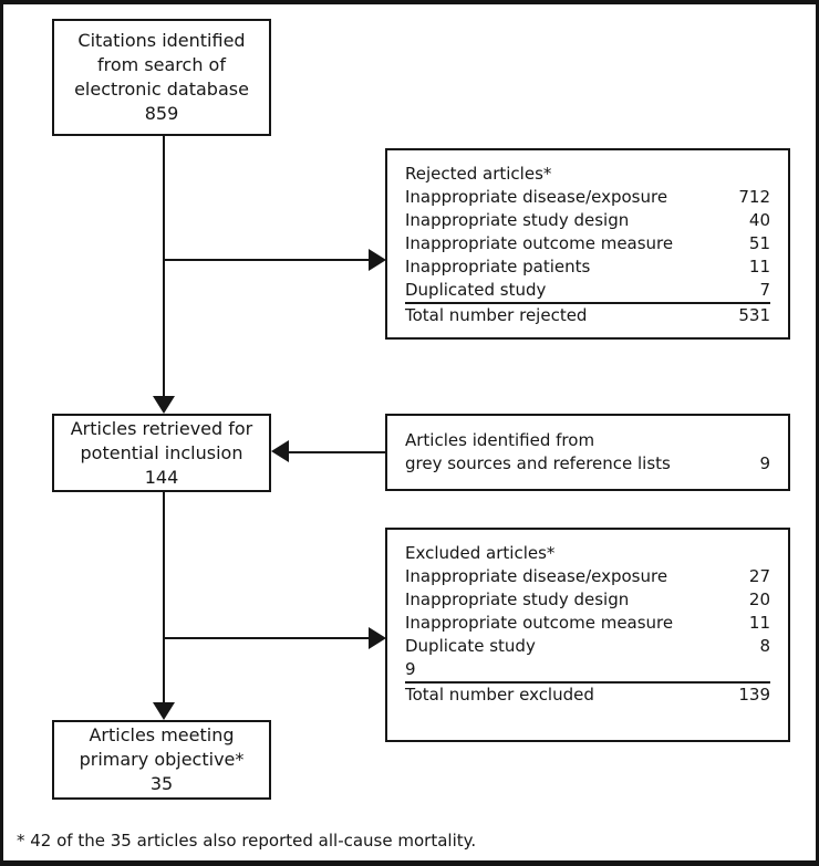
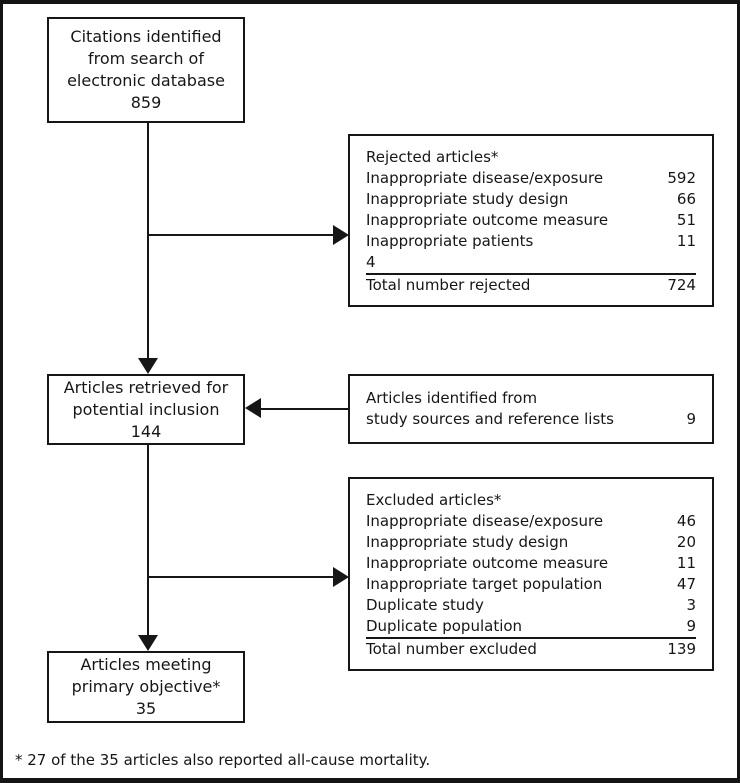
  Citations identified
  from search of
  electronic database
  859
  Articles retrieved for
  potential inclusion
  144
  Articles meeting
  primary objective*
  35
  Rejected articles*
  Inappropriate disease/exposure
- 712
+ 592
  Inappropriate study design
- 40
+ 66
  Inappropriate outcome measure
  51
  Inappropriate patients
  11
- Duplicated study
- 7
+ 4
  Total number rejected
- 531
+ 724
  Articles identified from
- grey sources and reference lists
+ study sources and reference lists
  9
  Excluded articles*
  Inappropriate disease/exposure
- 27
+ 46
  Inappropriate study design
  20
  Inappropriate outcome measure
  11
+ Inappropriate target population
+ 47
  Duplicate study
- 8
+ 3
+ Duplicate population
  9
  Total number excluded
  139
- * 42 of the 35 articles also reported all-cause mortality.
+ * 27 of the 35 articles also reported all-cause mortality.
